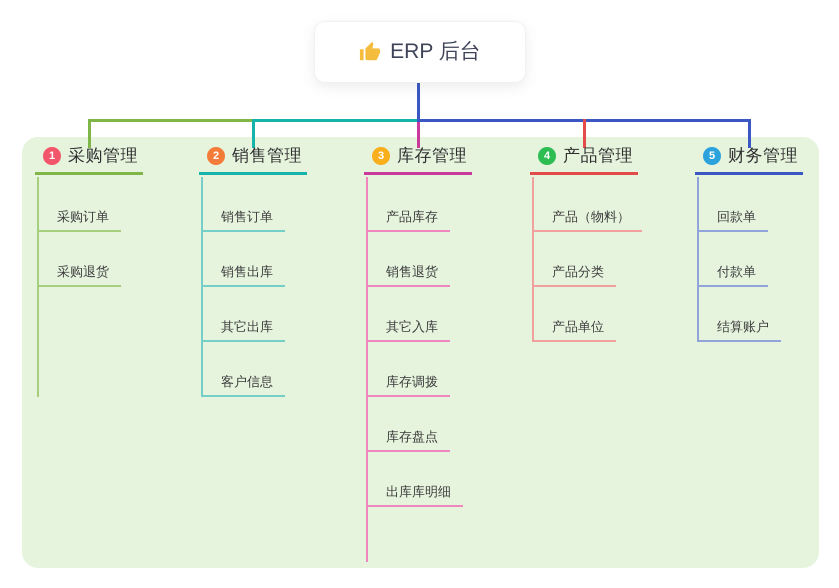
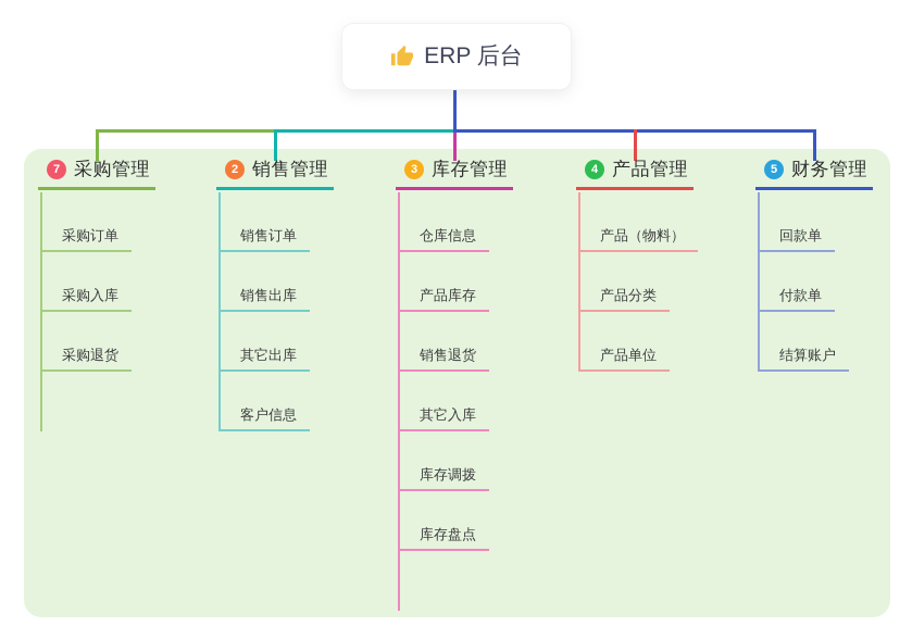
  ERP 后台
- 1
+ 7
  采购管理
  采购订单
+ 采购入库
  采购退货
  2
  销售管理
  销售订单
  销售出库
  其它出库
  客户信息
  3
  库存管理
+ 仓库信息
  产品库存
  销售退货
  其它入库
  库存调拨
  库存盘点
- 出库库明细
  4
  产品管理
  产品（物料）
  产品分类
  产品单位
  5
  财务管理
  回款单
  付款单
  结算账户
